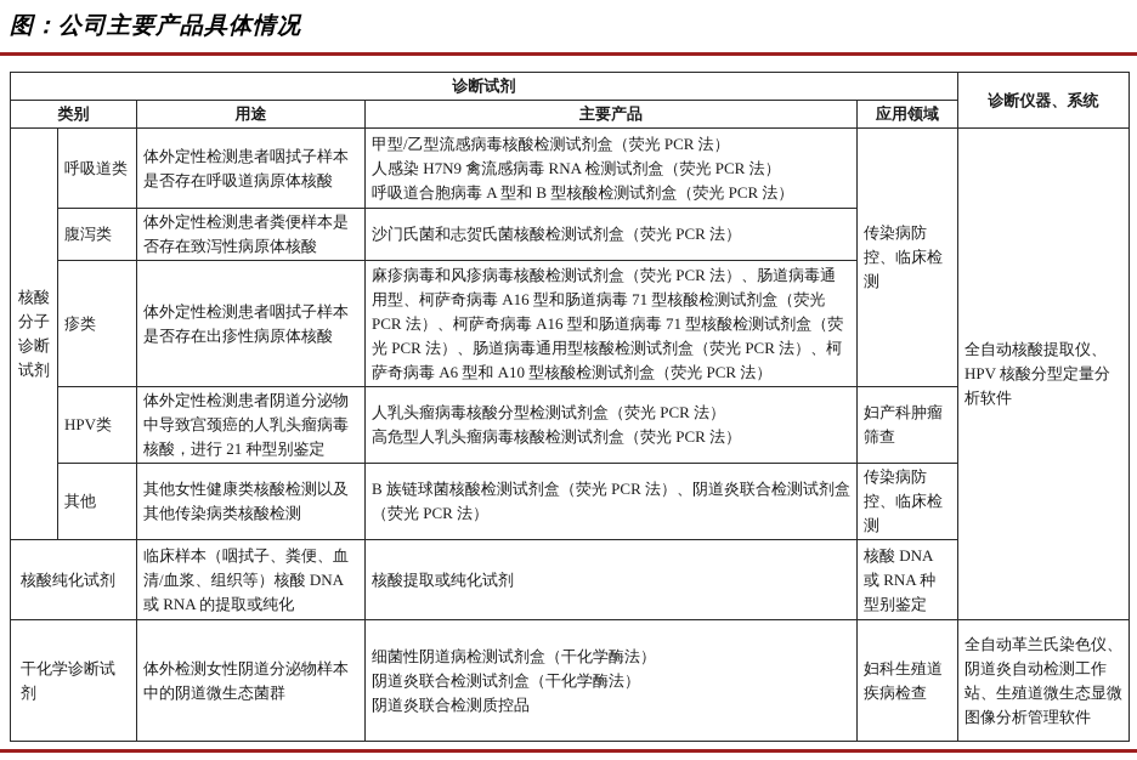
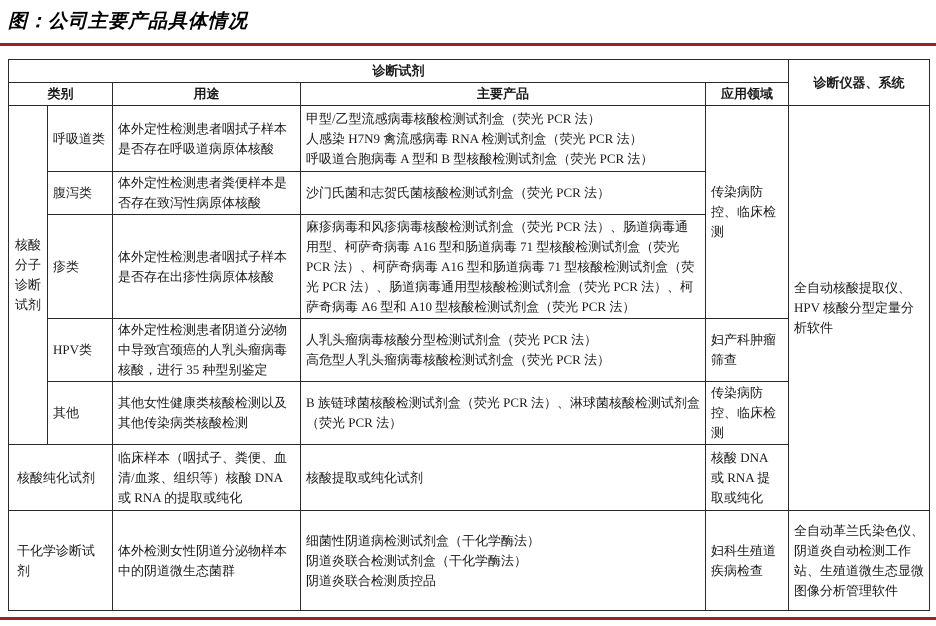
  图：公司主要产品具体情况
  诊断试剂	诊断仪器、系统
  类别	用途	主要产品	应用领域
  核酸分子诊断试剂	呼吸道类	体外定性检测患者咽拭子样本是否存在呼吸道病原体核酸	甲型/乙型流感病毒核酸检测试剂盒（荧光 PCR 法） 人感染 H7N9 禽流感病毒 RNA 检测试剂盒（荧光 PCR 法） 呼吸道合胞病毒 A 型和 B 型核酸检测试剂盒（荧光 PCR 法）	传染病防控、临床检测	全自动核酸提取仪、HPV 核酸分型定量分析软件
  腹泻类	体外定性检测患者粪便样本是否存在致泻性病原体核酸	沙门氏菌和志贺氏菌核酸检测试剂盒（荧光 PCR 法）
  疹类	体外定性检测患者咽拭子样本是否存在出疹性病原体核酸	麻疹病毒和风疹病毒核酸检测试剂盒（荧光 PCR 法）、肠道病毒通用型、柯萨奇病毒 A16 型和肠道病毒 71 型核酸检测试剂盒（荧光 PCR 法）、柯萨奇病毒 A16 型和肠道病毒 71 型核酸检测试剂盒（荧光 PCR 法）、肠道病毒通用型核酸检测试剂盒（荧光 PCR 法）、柯萨奇病毒 A6 型和 A10 型核酸检测试剂盒（荧光 PCR 法）
- HPV类	体外定性检测患者阴道分泌物中导致宫颈癌的人乳头瘤病毒核酸，进行 21 种型别鉴定	人乳头瘤病毒核酸分型检测试剂盒（荧光 PCR 法） 高危型人乳头瘤病毒核酸检测试剂盒（荧光 PCR 法）	妇产科肿瘤筛查
+ HPV类	体外定性检测患者阴道分泌物中导致宫颈癌的人乳头瘤病毒核酸，进行 35 种型别鉴定	人乳头瘤病毒核酸分型检测试剂盒（荧光 PCR 法） 高危型人乳头瘤病毒核酸检测试剂盒（荧光 PCR 法）	妇产科肿瘤筛查
- 其他	其他女性健康类核酸检测以及其他传染病类核酸检测	B 族链球菌核酸检测试剂盒（荧光 PCR 法）、阴道炎联合检测试剂盒（荧光 PCR 法）	传染病防控、临床检测
+ 其他	其他女性健康类核酸检测以及其他传染病类核酸检测	B 族链球菌核酸检测试剂盒（荧光 PCR 法）、淋球菌核酸检测试剂盒（荧光 PCR 法）	传染病防控、临床检测
- 核酸纯化试剂	临床样本（咽拭子、粪便、血清/血浆、组织等）核酸 DNA 或 RNA 的提取或纯化	核酸提取或纯化试剂	核酸 DNA 或 RNA 种型别鉴定
+ 核酸纯化试剂	临床样本（咽拭子、粪便、血清/血浆、组织等）核酸 DNA 或 RNA 的提取或纯化	核酸提取或纯化试剂	核酸 DNA 或 RNA 提取或纯化
  干化学诊断试剂	体外检测女性阴道分泌物样本中的阴道微生态菌群	细菌性阴道病检测试剂盒（干化学酶法） 阴道炎联合检测试剂盒（干化学酶法） 阴道炎联合检测质控品	妇科生殖道疾病检查	全自动革兰氏染色仪、阴道炎自动检测工作站、生殖道微生态显微图像分析管理软件
